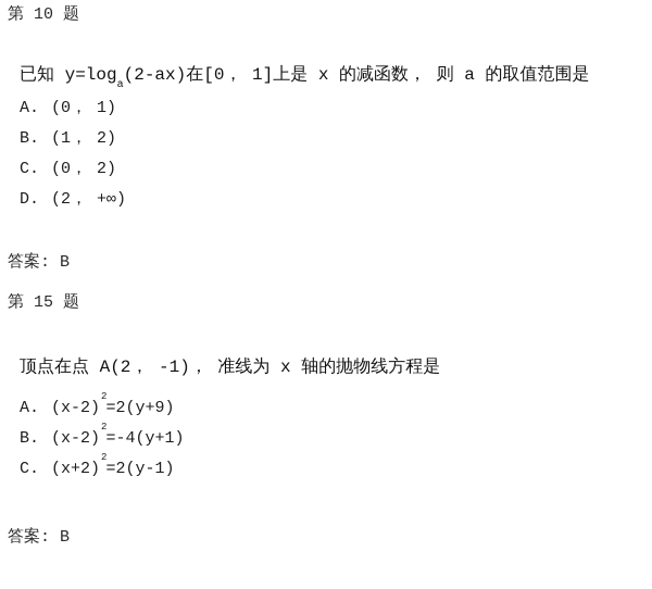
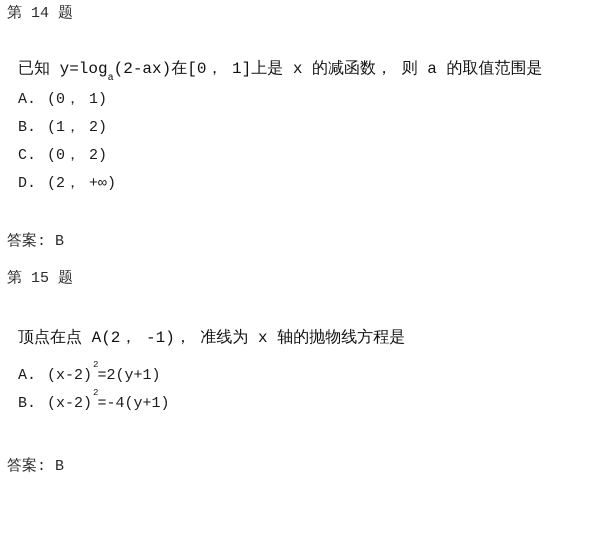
- 第 10 题
+ 第 14 题
  已知 y=loga(2-ax)在[0， 1]上是 x 的减函数， 则 a 的取值范围是
  A. (0， 1)
  B. (1， 2)
  C. (0， 2)
  D. (2， +∞)
  答案: B
  第 15 题
  顶点在点 A(2， -1)， 准线为 x 轴的抛物线方程是
- A. (x-2)2=2(y+9)
+ A. (x-2)2=2(y+1)
  B. (x-2)2=-4(y+1)
- C. (x+2)2=2(y-1)
  答案: B
